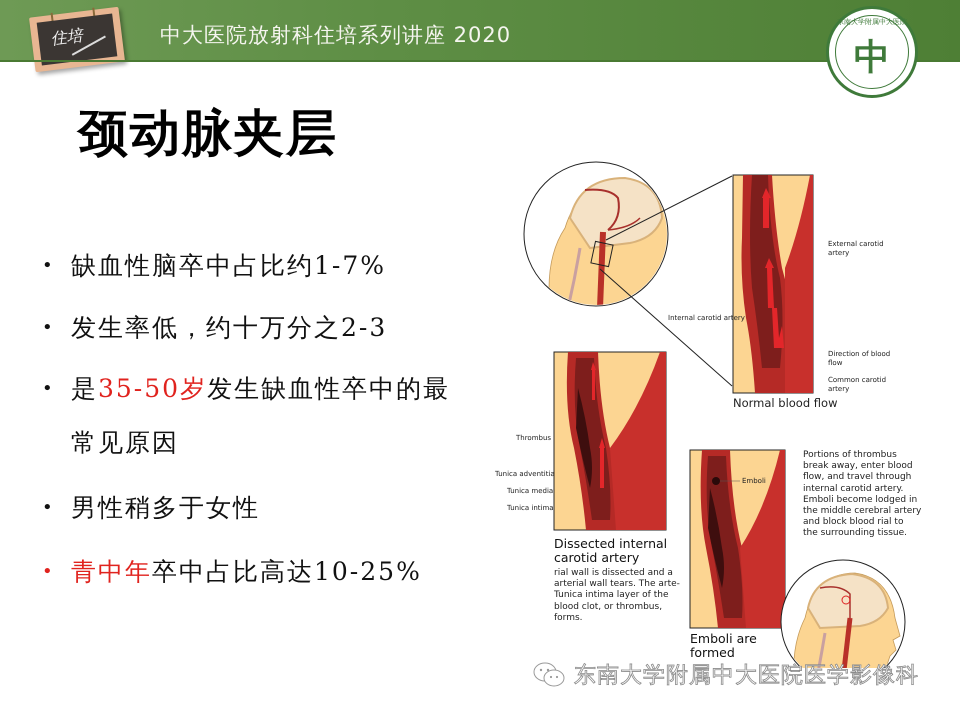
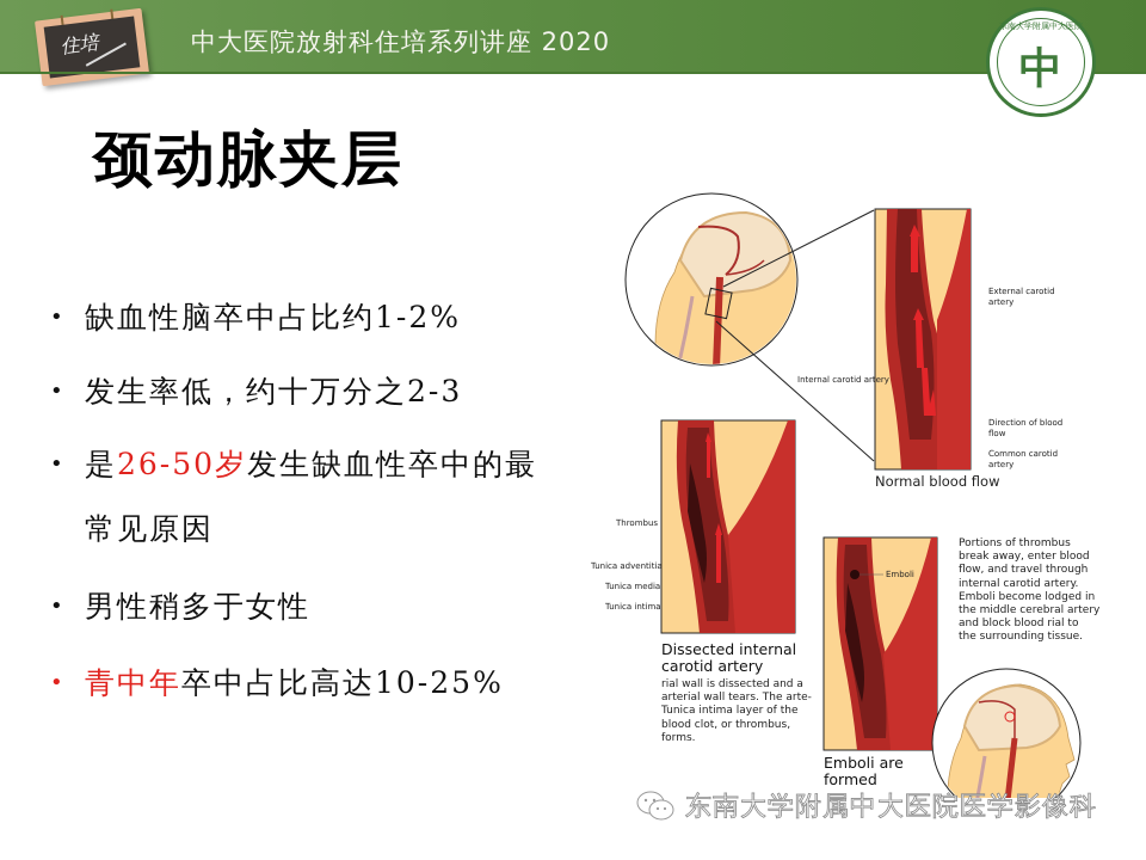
  中大医院放射科住培系列讲座 2020
  东南大学附属中大医院
  中
  颈动脉夹层
  •
- 缺血性脑卒中占比约1-7%
+ 缺血性脑卒中占比约1-2%
  •
  发生率低，约十万分之2-3
  •
- 是35-50岁发生缺血性卒中的最
+ 是26-50岁发生缺血性卒中的最
  常见原因
  •
  男性稍多于女性
  •
  青中年卒中占比高达10-25%
  Internal carotid artery
  External carotid artery
  Direction of blood flow
  Common carotid artery
  Normal blood flow
  Thrombus
  Tunica adventitia
  Tunica media
  Tunica intima
  Dissected internal
  carotid artery
  rial wall is dissected and a
  arterial wall tears. The arte-
  Tunica intima layer of the
  blood clot, or thrombus,
  forms.
  Emboli
  Portions of thrombus
  break away, enter blood
  flow, and travel through
  internal carotid artery.
  Emboli become lodged in
  the middle cerebral artery
  and block blood rial to
  the surrounding tissue.
  Emboli are
  formed
  东南大学附属中大医院医学影像科
